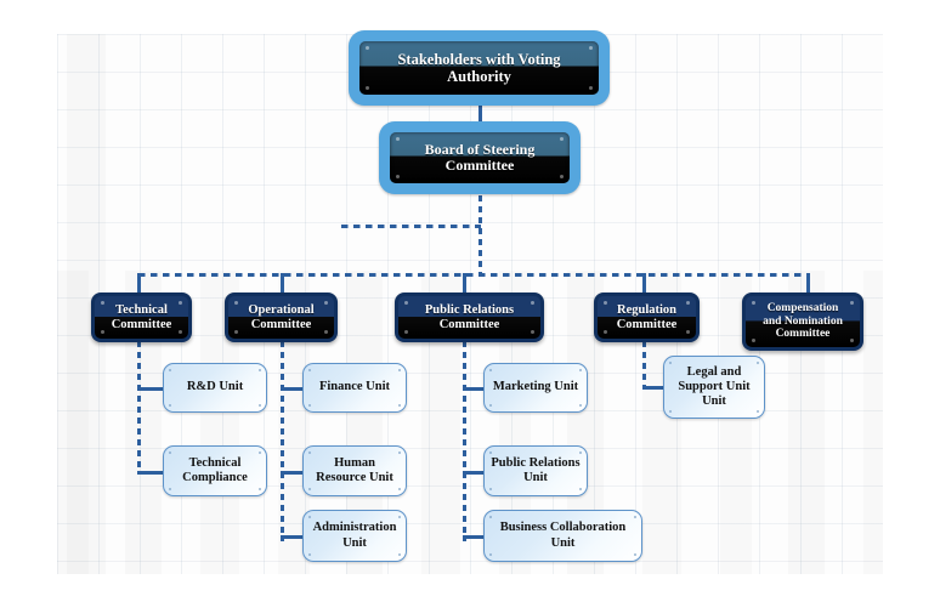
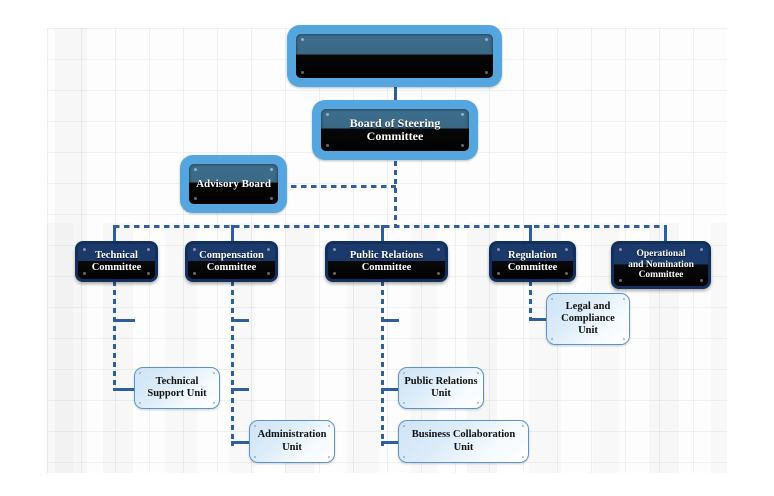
- Stakeholders with Voting Authority
  Board of Steering
  Committee
+ Advisory Board
  Technical
  Committee
- Operational
+ Compensation
  Committee
  Public Relations
  Committee
  Regulation
  Committee
- Compensation
+ Operational
  and Nomination
  Committee
- R&D Unit
  Technical
- Compliance
+ Support Unit
- Finance Unit
- Human
- Resource Unit
  Administration
  Unit
- Marketing Unit
  Public Relations
  Unit
  Business Collaboration
  Unit
  Legal and
- Support Unit
+ Compliance
  Unit
